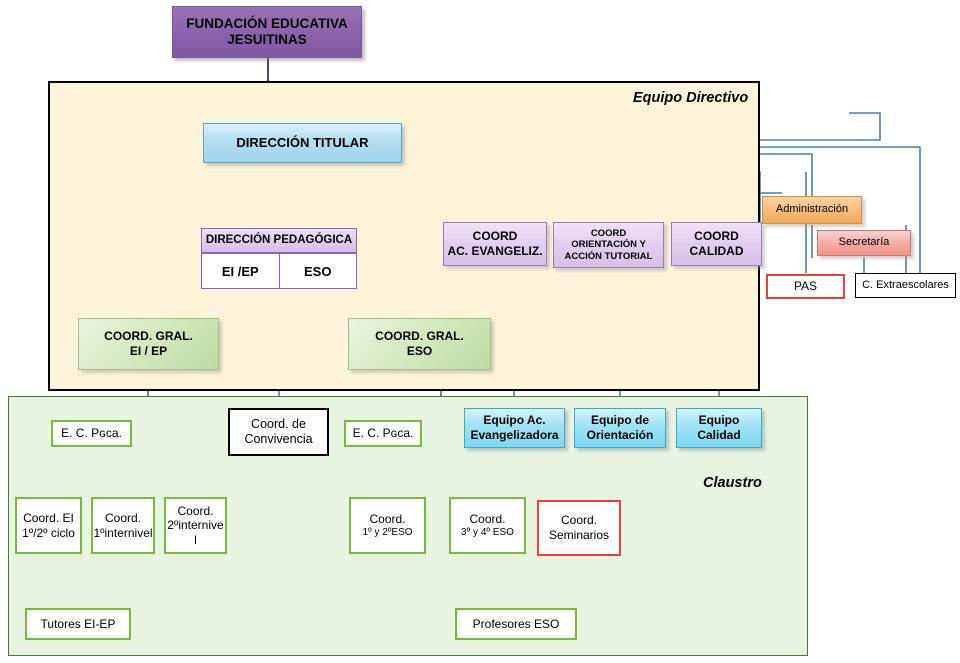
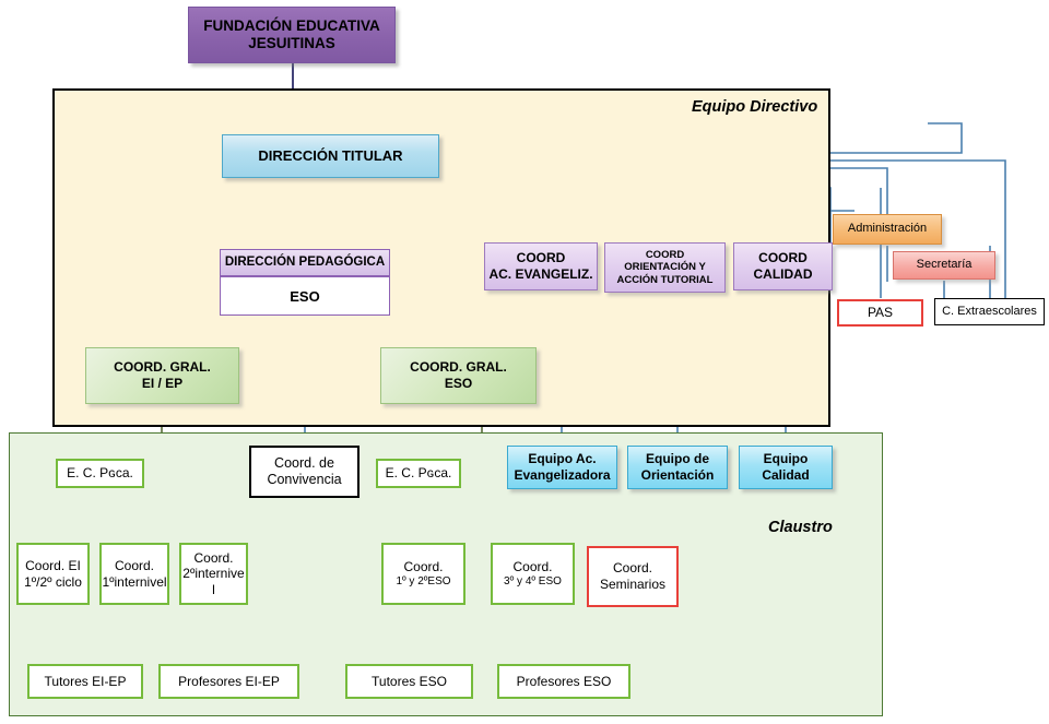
  Equipo Directivo
  Claustro
  FUNDACIÓN EDUCATIVA
  JESUITINAS
  DIRECCIÓN TITULAR
  DIRECCIÓN PEDAGÓGICA
- EI /EP
  ESO
  COORD
  AC. EVANGELIZ.
  COORD
  ORIENTACIÓN Y
  ACCIÓN TUTORIAL
  COORD
  CALIDAD
  Administración
  Secretaría
  PAS
  C. Extraescolares
  COORD. GRAL.
  EI / EP
  COORD. GRAL.
  ESO
  E. C. Pɢca.
  Coord. de
  Convivencia
  E. C. Pɢca.
  Equipo Ac.
  Evangelizadora
  Equipo de
  Orientación
  Equipo
  Calidad
  Coord. EI
  1º/2º ciclo
  Coord.
  1ºinternivel
  Coord.
  2ºinternivel
  Coord.
  1º y 2ºESO
  Coord.
  3º y 4º ESO
  Coord.
  Seminarios
  Tutores EI-EP
+ Profesores EI-EP
+ Tutores ESO
  Profesores ESO
